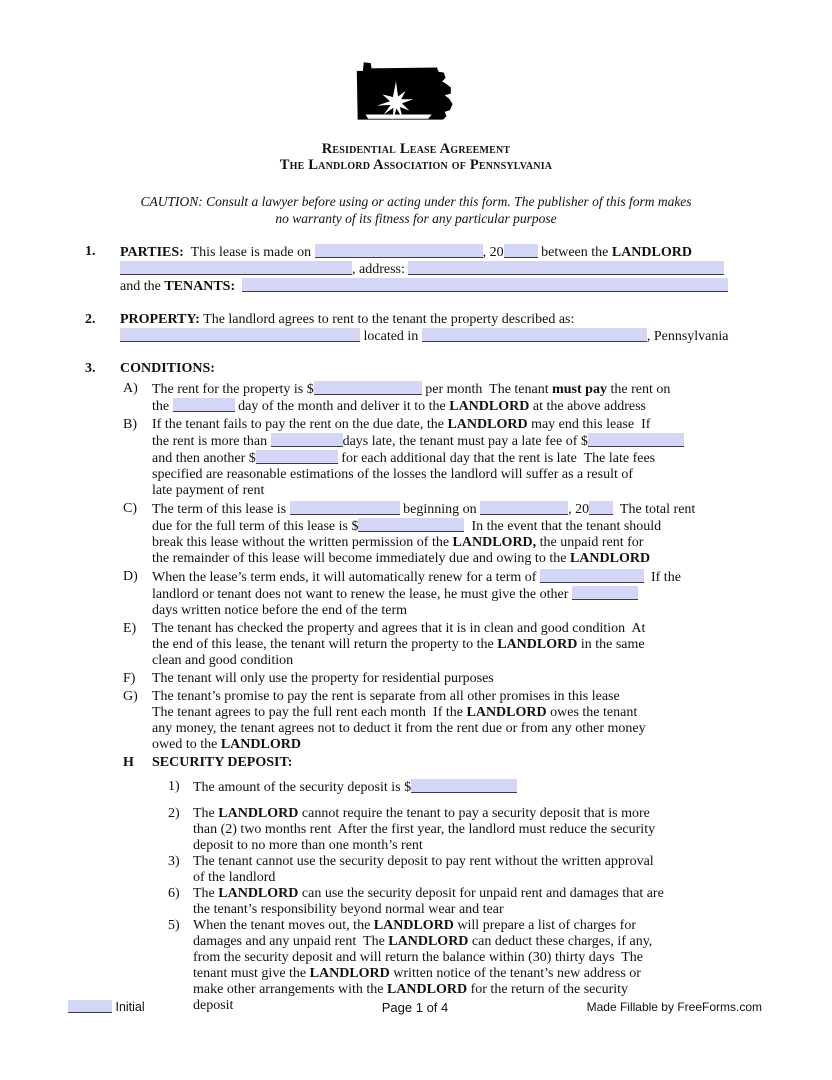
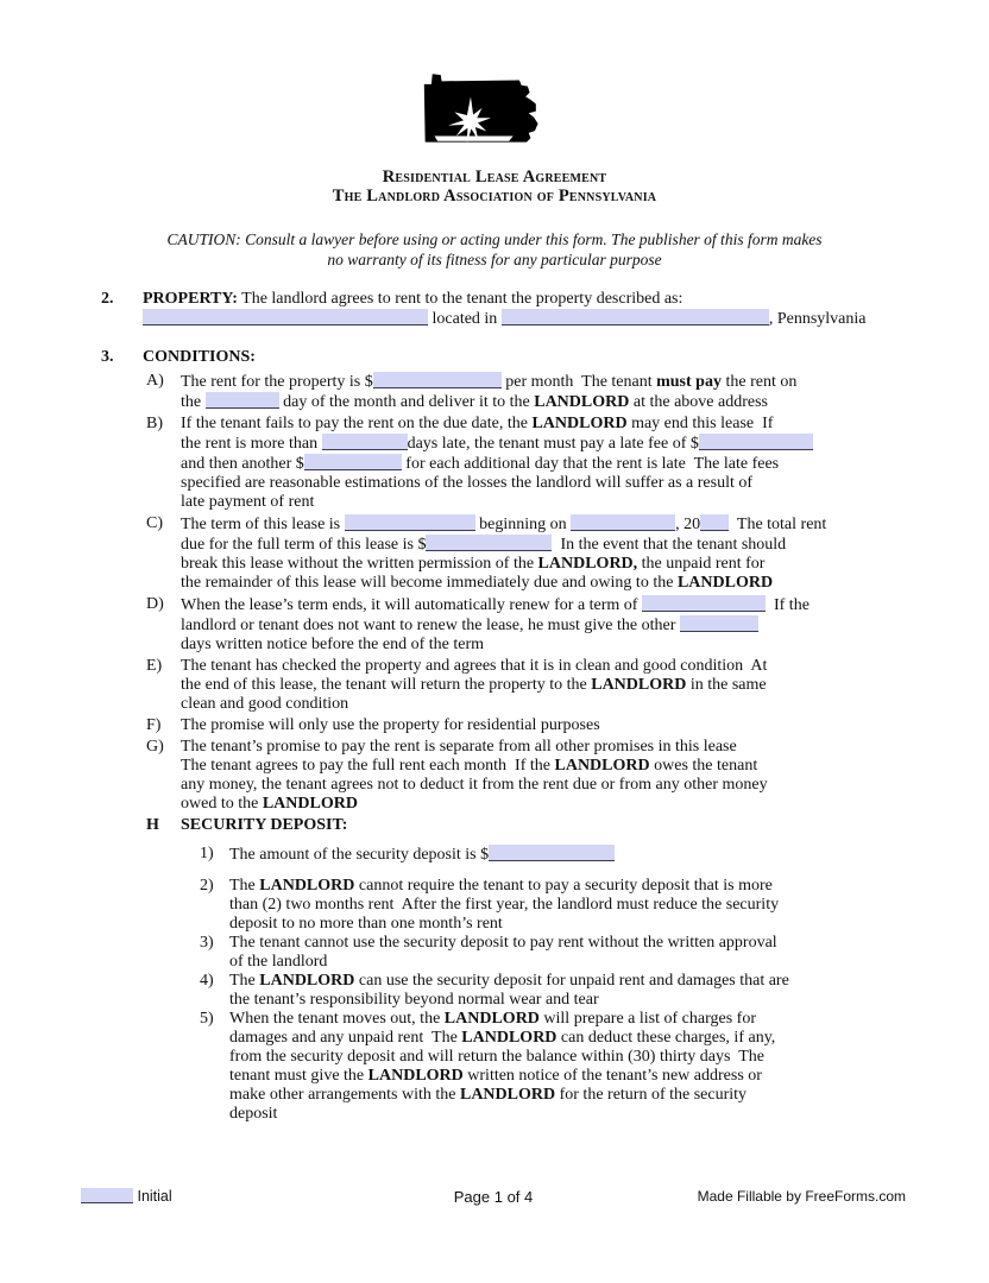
  Residential Lease Agreement
  The Landlord Association of Pennsylvania
  CAUTION: Consult a lawyer before using or acting under this form. The publisher of this form makes
  no warranty of its fitness for any particular purpose
- 1.
- PARTIES: This lease is made on , 20 between the LANDLORD
- , address:
- and the TENANTS:
  2.
  PROPERTY: The landlord agrees to rent to the tenant the property described as:
  located in , Pennsylvania
  3.
  CONDITIONS:
  A)
  The rent for the property is $ per month The tenant must pay the rent on
  the day of the month and deliver it to the LANDLORD at the above address
  B)
  If the tenant fails to pay the rent on the due date, the LANDLORD may end this lease If
  the rent is more than days late, the tenant must pay a late fee of $
  and then another $ for each additional day that the rent is late The late fees
  specified are reasonable estimations of the losses the landlord will suffer as a result of
  late payment of rent
  C)
  The term of this lease is beginning on , 20 The total rent
  due for the full term of this lease is $ In the event that the tenant should
  break this lease without the written permission of the LANDLORD, the unpaid rent for
  the remainder of this lease will become immediately due and owing to the LANDLORD
  D)
  When the lease’s term ends, it will automatically renew for a term of If the
  landlord or tenant does not want to renew the lease, he must give the other
  days written notice before the end of the term
  E)
  The tenant has checked the property and agrees that it is in clean and good condition At
  the end of this lease, the tenant will return the property to the LANDLORD in the same
  clean and good condition
  F)
- The tenant will only use the property for residential purposes
+ The promise will only use the property for residential purposes
  G)
  The tenant’s promise to pay the rent is separate from all other promises in this lease
  The tenant agrees to pay the full rent each month If the LANDLORD owes the tenant
  any money, the tenant agrees not to deduct it from the rent due or from any other money
  owed to the LANDLORD
  H
  SECURITY DEPOSIT:
  1)
  The amount of the security deposit is $
  2)
  The LANDLORD cannot require the tenant to pay a security deposit that is more
  than (2) two months rent After the first year, the landlord must reduce the security
  deposit to no more than one month’s rent
  3)
  The tenant cannot use the security deposit to pay rent without the written approval
  of the landlord
- 6)
+ 4)
  The LANDLORD can use the security deposit for unpaid rent and damages that are
  the tenant’s responsibility beyond normal wear and tear
  5)
  When the tenant moves out, the LANDLORD will prepare a list of charges for
  damages and any unpaid rent The LANDLORD can deduct these charges, if any,
  from the security deposit and will return the balance within (30) thirty days The
  tenant must give the LANDLORD written notice of the tenant’s new address or
  make other arrangements with the LANDLORD for the return of the security
  deposit
  Initial
  Page 1 of 4
  Made Fillable by FreeForms.com
